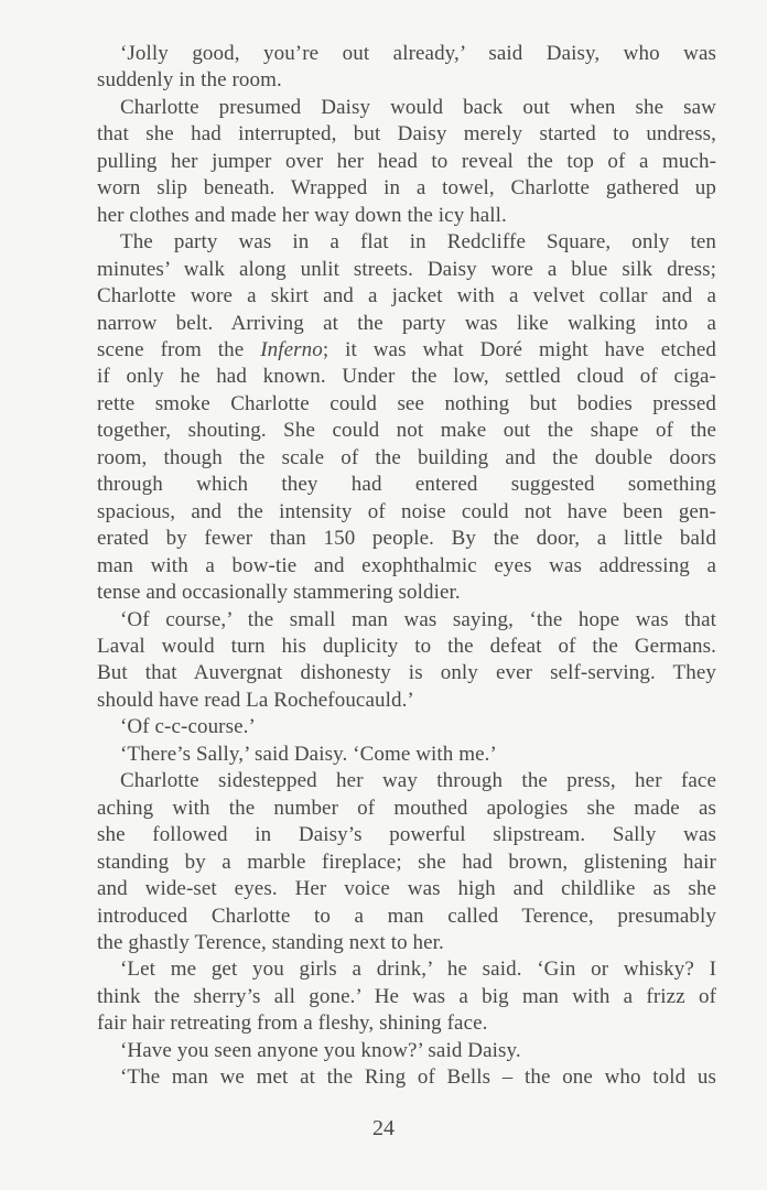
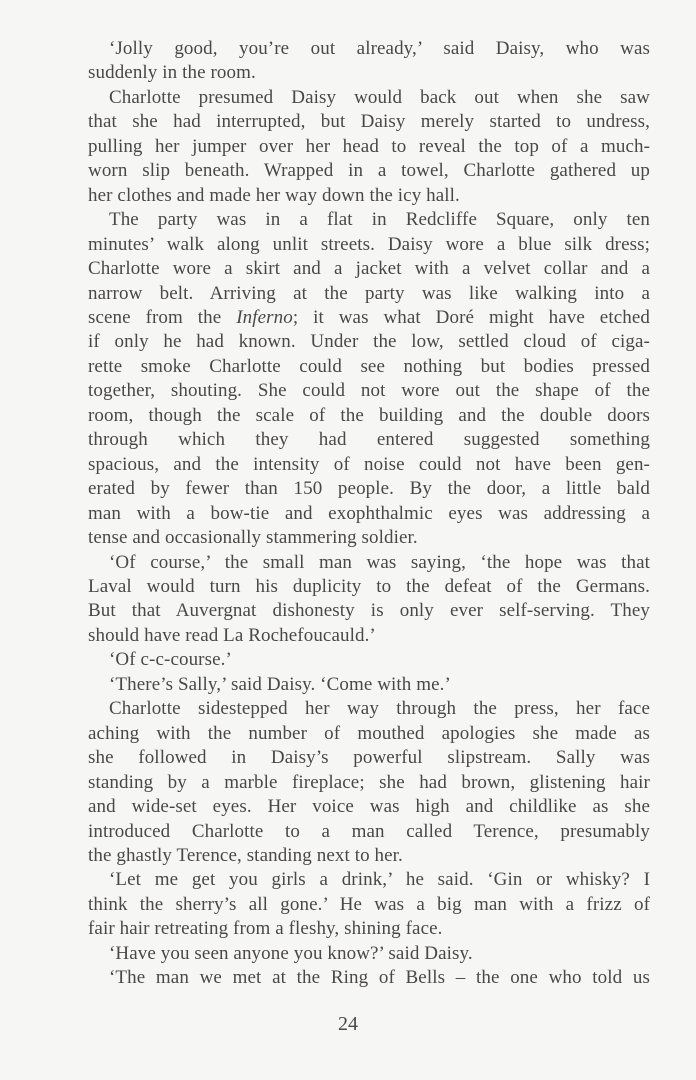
  ‘Jolly good, you’re out already,’ said Daisy, who was
  suddenly in the room.
  Charlotte presumed Daisy would back out when she saw
  that she had interrupted, but Daisy merely started to undress,
  pulling her jumper over her head to reveal the top of a much-
  worn slip beneath. Wrapped in a towel, Charlotte gathered up
  her clothes and made her way down the icy hall.
  The party was in a flat in Redcliffe Square, only ten
  minutes’ walk along unlit streets. Daisy wore a blue silk dress;
  Charlotte wore a skirt and a jacket with a velvet collar and a
  narrow belt. Arriving at the party was like walking into a
  scene from the Inferno; it was what Doré might have etched
  if only he had known. Under the low, settled cloud of ciga-
  rette smoke Charlotte could see nothing but bodies pressed
- together, shouting. She could not make out the shape of the
+ together, shouting. She could not wore out the shape of the
  room, though the scale of the building and the double doors
  through which they had entered suggested something
  spacious, and the intensity of noise could not have been gen-
  erated by fewer than 150 people. By the door, a little bald
  man with a bow-tie and exophthalmic eyes was addressing a
  tense and occasionally stammering soldier.
  ‘Of course,’ the small man was saying, ‘the hope was that
  Laval would turn his duplicity to the defeat of the Germans.
  But that Auvergnat dishonesty is only ever self-serving. They
  should have read La Rochefoucauld.’
  ‘Of c-c-course.’
  ‘There’s Sally,’ said Daisy. ‘Come with me.’
  Charlotte sidestepped her way through the press, her face
  aching with the number of mouthed apologies she made as
  she followed in Daisy’s powerful slipstream. Sally was
  standing by a marble fireplace; she had brown, glistening hair
  and wide-set eyes. Her voice was high and childlike as she
  introduced Charlotte to a man called Terence, presumably
  the ghastly Terence, standing next to her.
  ‘Let me get you girls a drink,’ he said. ‘Gin or whisky? I
  think the sherry’s all gone.’ He was a big man with a frizz of
  fair hair retreating from a fleshy, shining face.
  ‘Have you seen anyone you know?’ said Daisy.
  ‘The man we met at the Ring of Bells – the one who told us
  24
